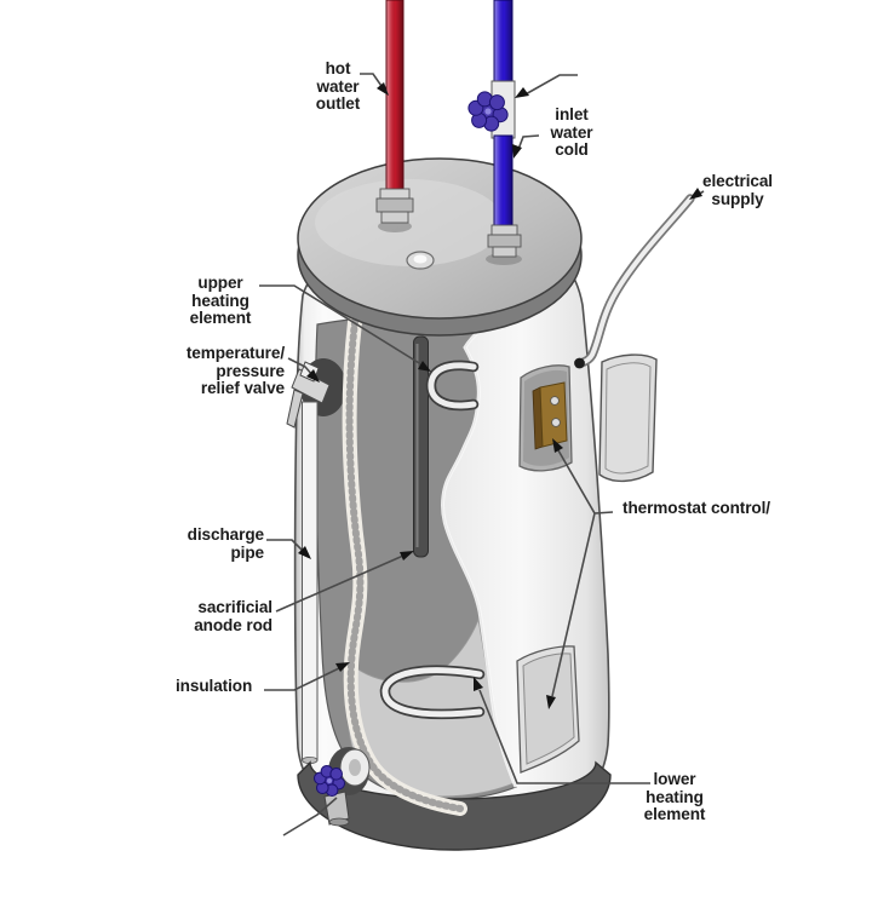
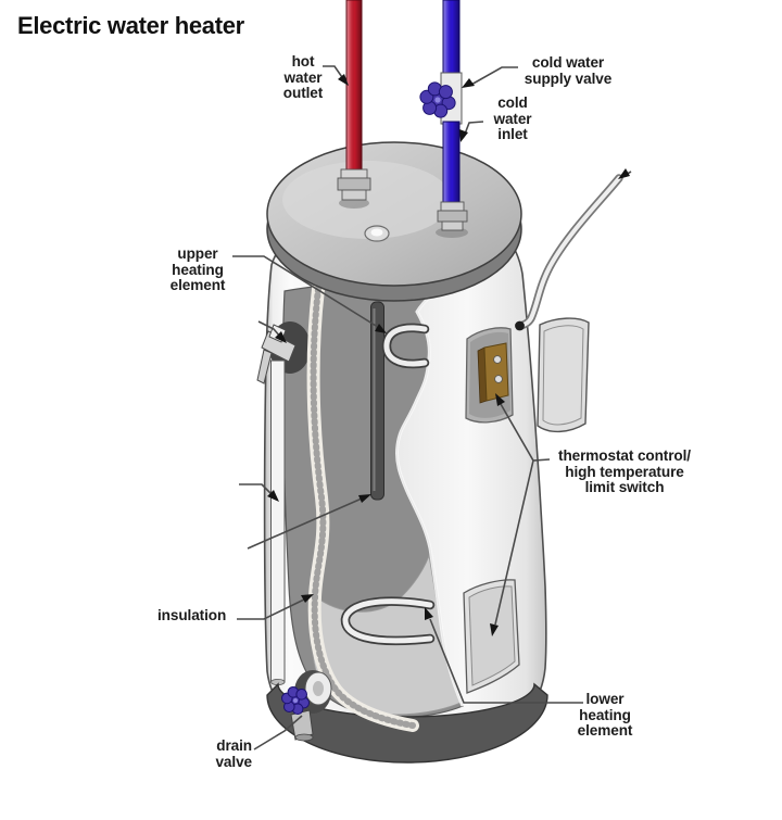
+ Electric water heater
  hot
  water
  outlet
+ cold water
+ supply valve
- inlet
+ cold
  water
- cold
+ inlet
- electrical
- supply
  upper
  heating
  element
- temperature/
- pressure
- relief valve
- discharge
- pipe
- sacrificial
- anode rod
  insulation
+ drain
+ valve
  thermostat control/
+ high temperature
+ limit switch
  lower
  heating
  element
